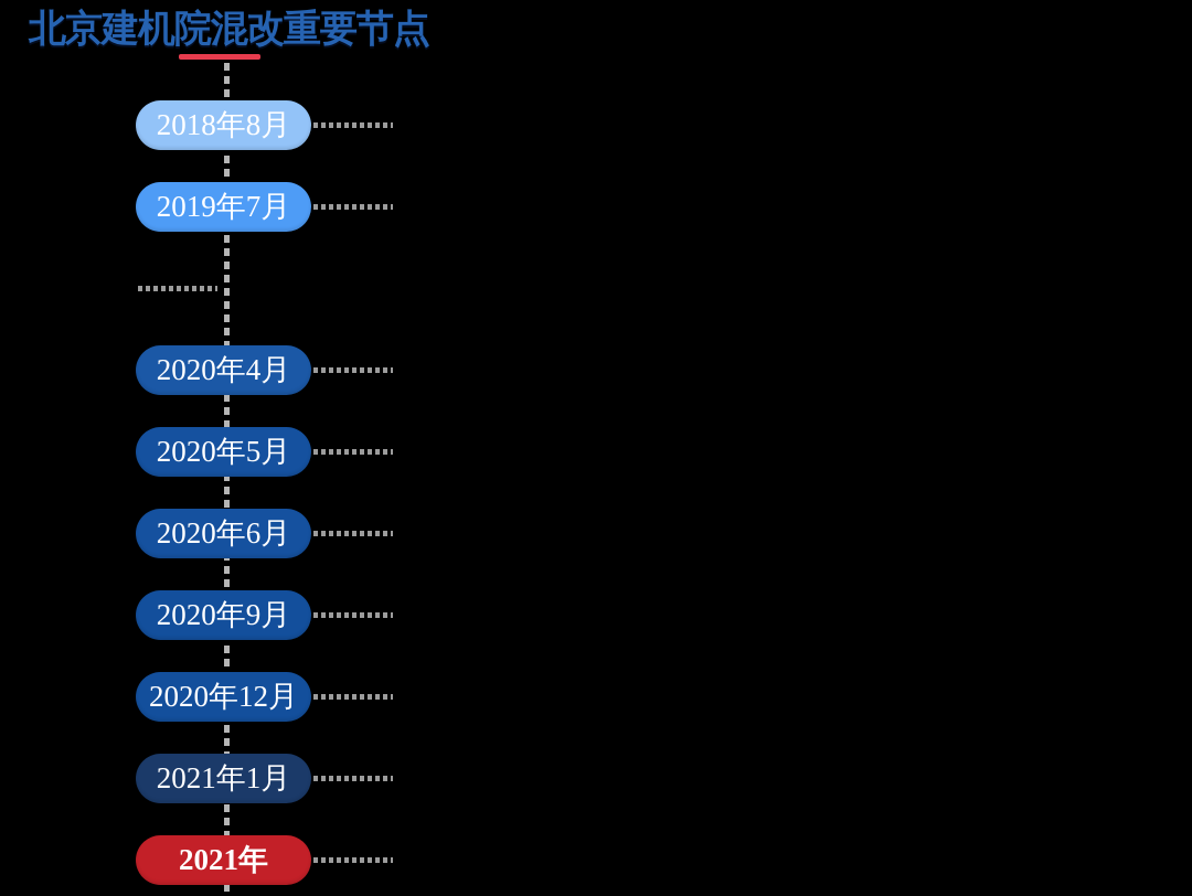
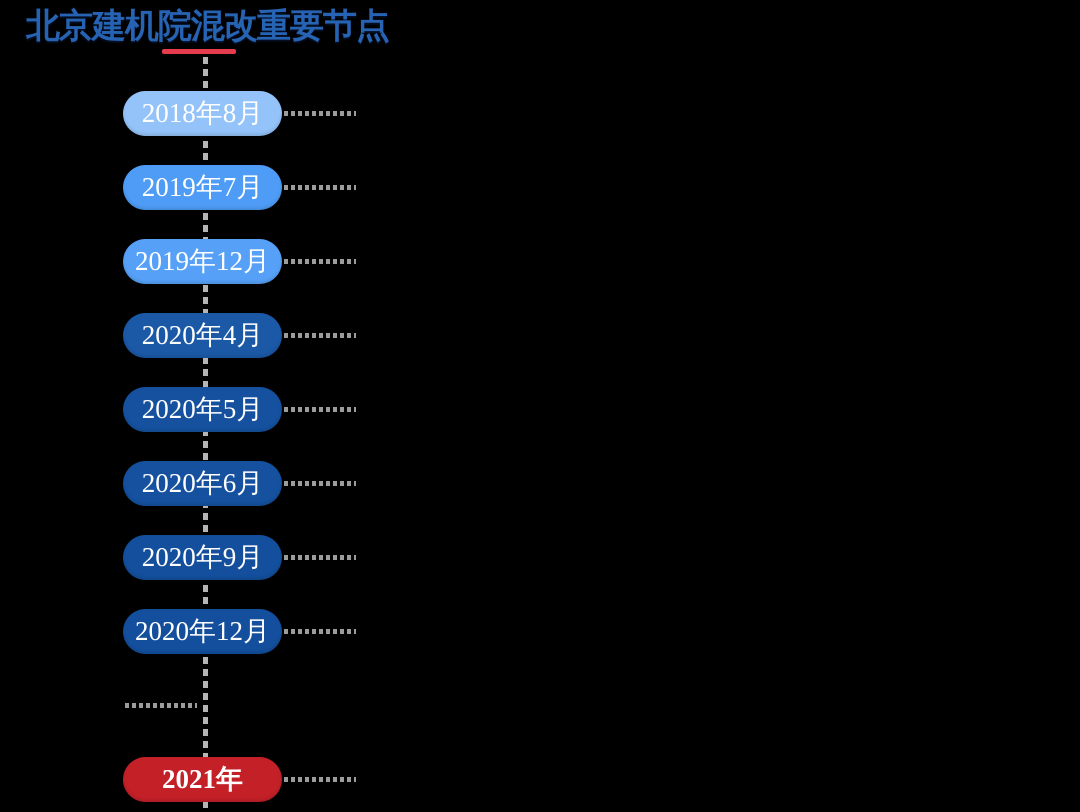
  北京建机院混改重要节点
  2018年8月
  2019年7月
+ 2019年12月
  2020年4月
  2020年5月
  2020年6月
  2020年9月
  2020年12月
- 2021年1月
  2021年
